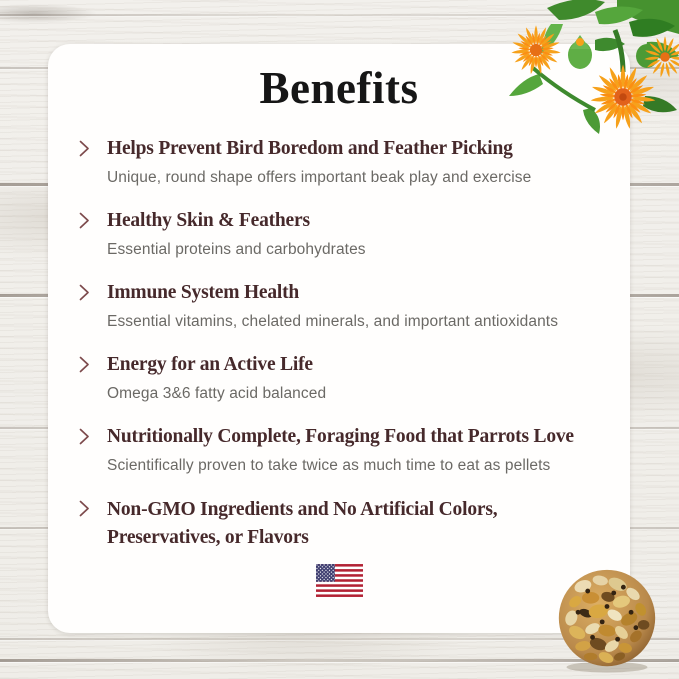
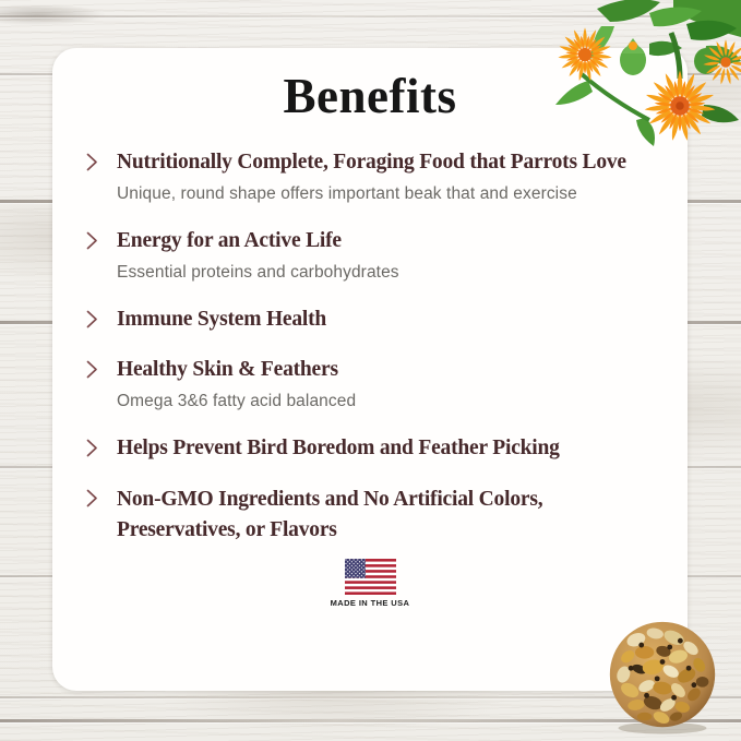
  Benefits
- Helps Prevent Bird Boredom and Feather Picking
+ Nutritionally Complete, Foraging Food that Parrots Love
- Unique, round shape offers important beak play and exercise
+ Unique, round shape offers important beak that and exercise
- Healthy Skin & Feathers
+ Energy for an Active Life
  Essential proteins and carbohydrates
  Immune System Health
- Essential vitamins, chelated minerals, and important antioxidants
- Energy for an Active Life
+ Healthy Skin & Feathers
  Omega 3&6 fatty acid balanced
- Nutritionally Complete, Foraging Food that Parrots Love
+ Helps Prevent Bird Boredom and Feather Picking
- Scientifically proven to take twice as much time to eat as pellets
  Non-GMO Ingredients and No Artificial Colors, Preservatives, or Flavors
+ MADE IN THE USA
